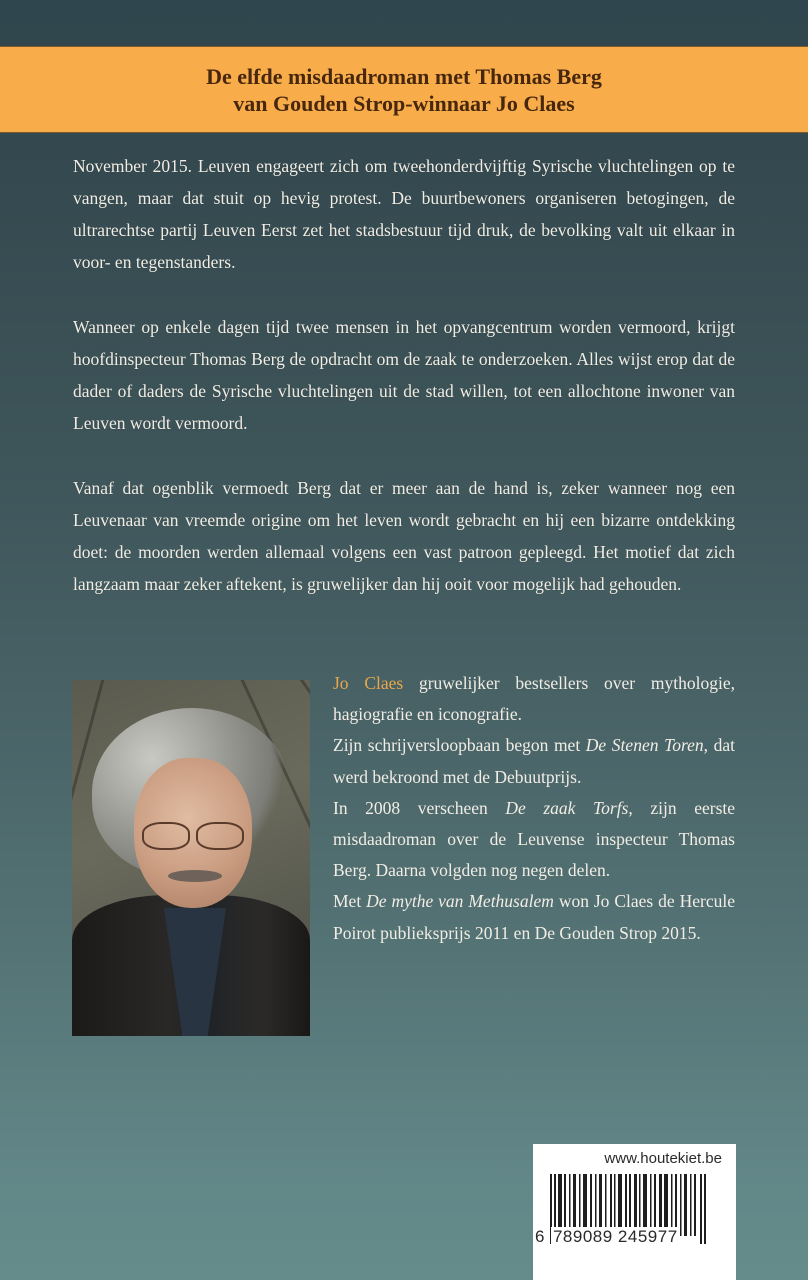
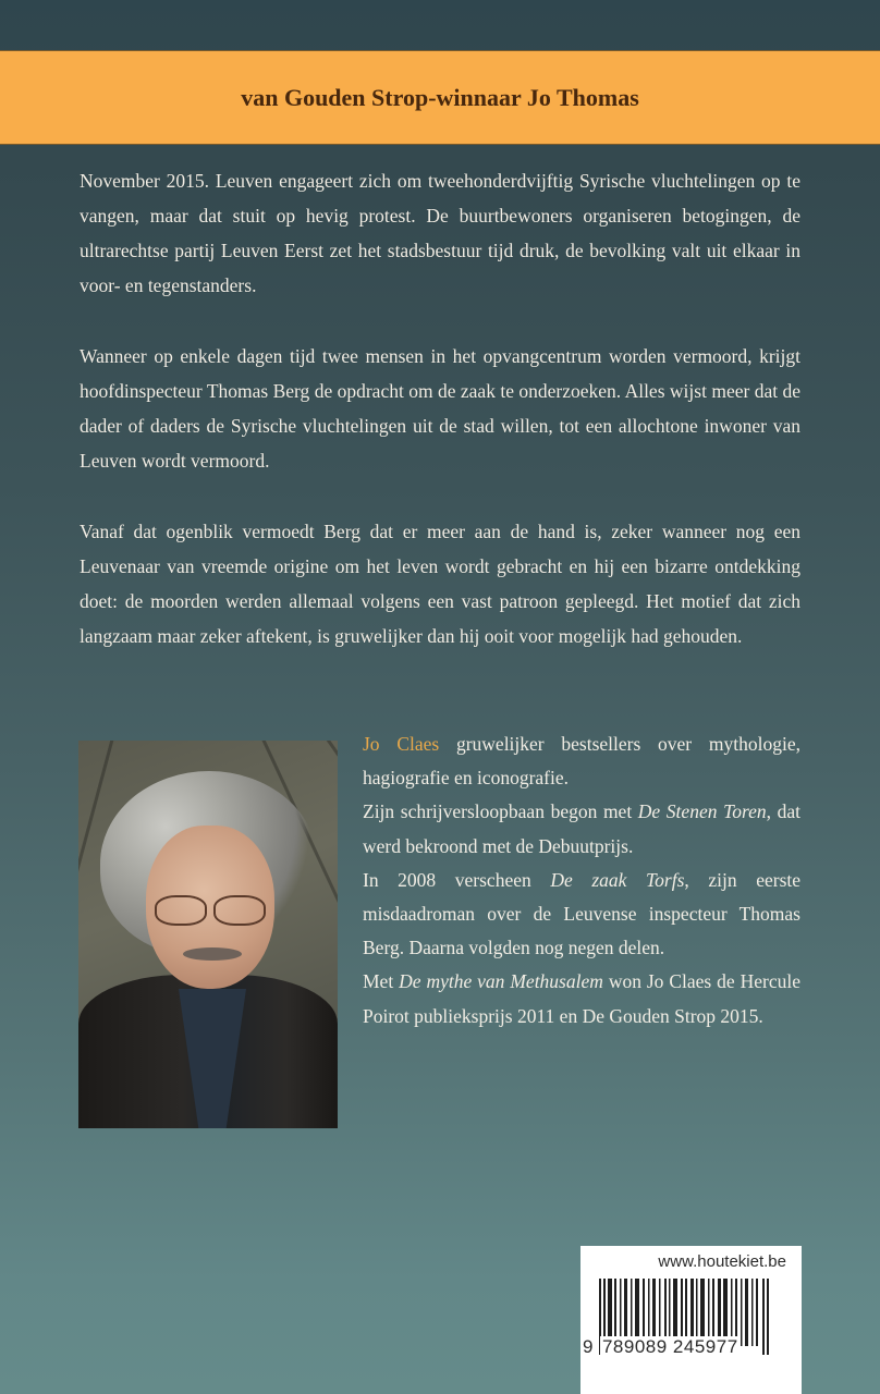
- De elfde misdaadroman met Thomas Berg
- van Gouden Strop-winnaar Jo Claes
+ van Gouden Strop-winnaar Jo Thomas
  November 2015. Leuven engageert zich om tweehonderdvijftig Syrische vluchtelingen op te vangen, maar dat stuit op hevig protest. De buurtbewoners organiseren betogingen, de ultrarechtse partij Leuven Eerst zet het stadsbestuur tijd druk, de bevolking valt uit elkaar in voor- en tegenstanders.
- Wanneer op enkele dagen tijd twee mensen in het opvangcentrum worden vermoord, krijgt hoofdinspecteur Thomas Berg de opdracht om de zaak te onderzoeken. Alles wijst erop dat de dader of daders de Syrische vluchtelingen uit de stad willen, tot een allochtone inwoner van Leuven wordt vermoord.
+ Wanneer op enkele dagen tijd twee mensen in het opvangcentrum worden vermoord, krijgt hoofdinspecteur Thomas Berg de opdracht om de zaak te onderzoeken. Alles wijst meer dat de dader of daders de Syrische vluchtelingen uit de stad willen, tot een allochtone inwoner van Leuven wordt vermoord.
  Vanaf dat ogenblik vermoedt Berg dat er meer aan de hand is, zeker wanneer nog een Leuvenaar van vreemde origine om het leven wordt gebracht en hij een bizarre ontdekking doet: de moorden werden allemaal volgens een vast patroon gepleegd. Het motief dat zich langzaam maar zeker aftekent, is gruwelijker dan hij ooit voor mogelijk had gehouden.
  Jo Claes gruwelijker bestsellers over mythologie, hagiografie en iconografie.
  Zijn schrijversloopbaan begon met De Stenen Toren, dat werd bekroond met de Debuutprijs.
  In 2008 verscheen De zaak Torfs, zijn eerste misdaadroman over de Leuvense inspecteur Thomas Berg. Daarna volgden nog negen delen.
  Met De mythe van Methusalem won Jo Claes de Hercule Poirot publieksprijs 2011 en De Gouden Strop 2015.
  www.houtekiet.be
- 6 789089 245977
+ 9 789089 245977
